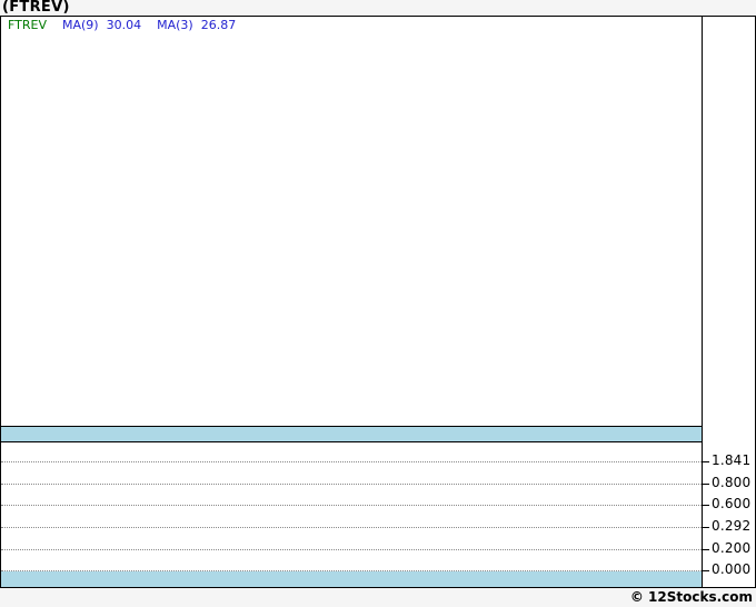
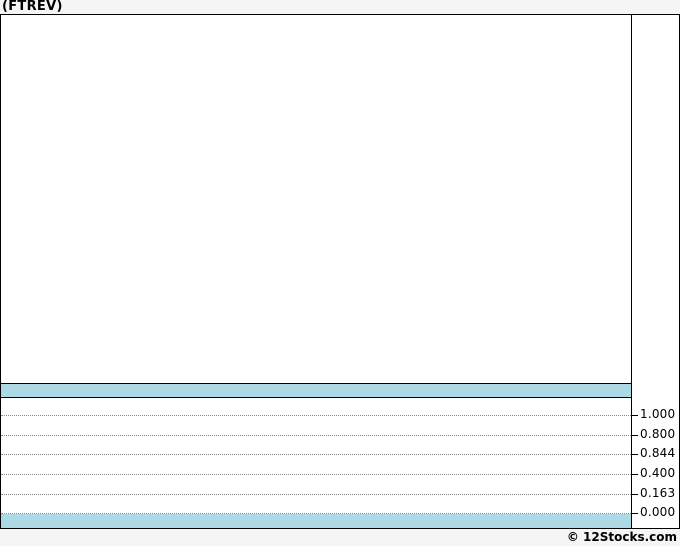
  (FTREV)
- FTREV MA(9) 30.04 MA(3) 26.87
- 1.841
+ 1.000
  0.800
- 0.600
+ 0.844
- 0.292
+ 0.400
- 0.200
+ 0.163
  0.000
  © 12Stocks.com
